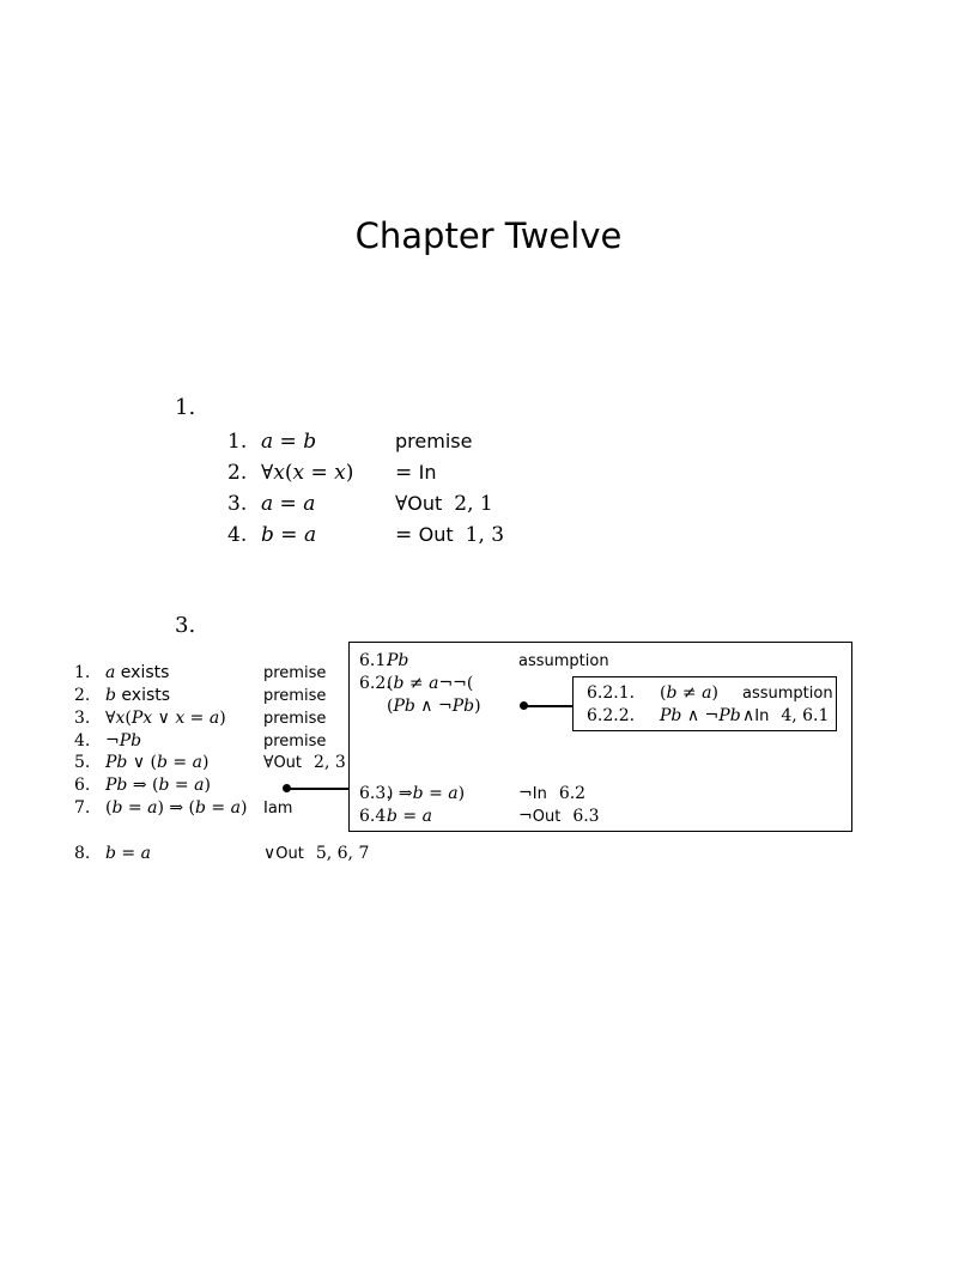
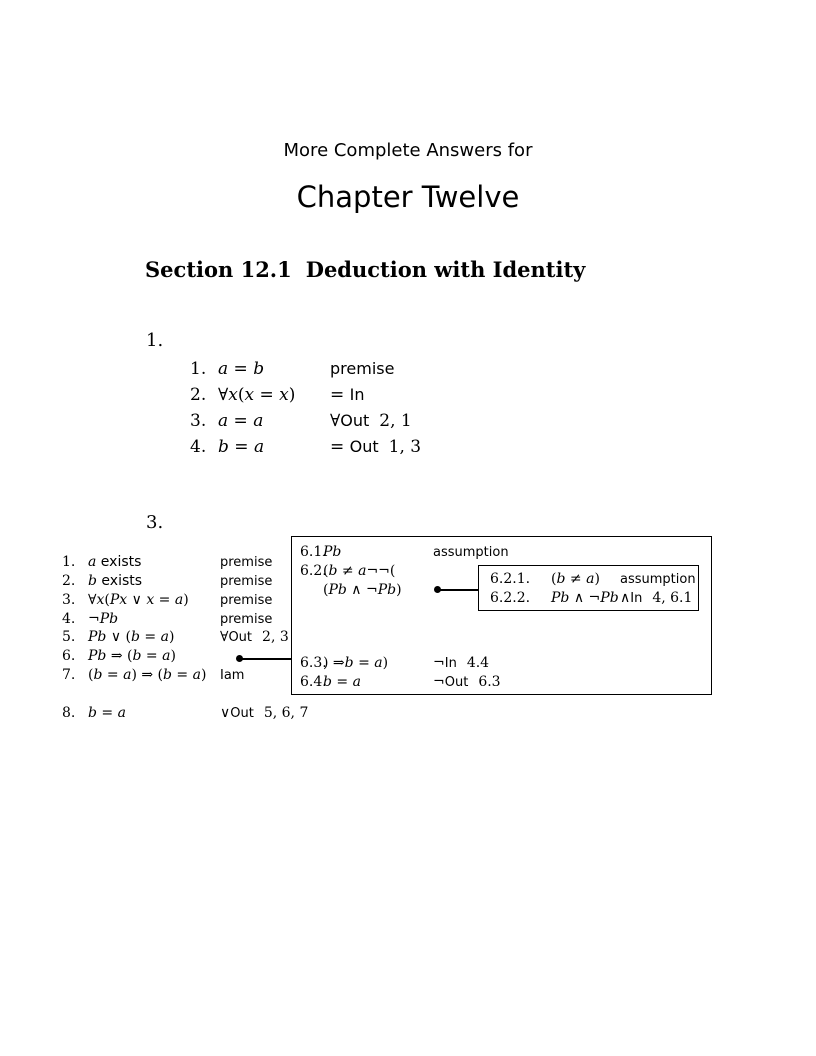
+ More Complete Answers for
  Chapter Twelve
+ Section 12.1 Deduction with Identity
  1.
  3.
  1.
  a = b
  premise
  2.
  ∀x(x = x)
  = In
  3.
  a = a
  ∀Out 2, 1
  4.
  b = a
  = Out 1, 3
  1.
  a exists
  premise
  2.
  b exists
  premise
  3.
  ∀x(Px ∨ x = a)
  premise
  4.
  ¬Pb
  premise
  5.
  Pb ∨ (b = a)
  ∀Out 2, 3
  6.
  Pb ⇒ (b = a)
  7.
  (b = a) ⇒ (b = a)
  Iam
  8.
  b = a
  ∨Out 5, 6, 7
  6.1.
  Pb
  assumption
  6.2.
  (b ≠ a¬¬(
  (Pb ∧ ¬Pb)
  6.3.
  ) ⇒b = a)
- ¬In 6.2
+ ¬In 4.4
  6.4.
  b = a
  ¬Out 6.3
  6.2.1.
  (b ≠ a)
  assumption
  6.2.2.
  Pb ∧ ¬Pb
  ∧In 4, 6.1
